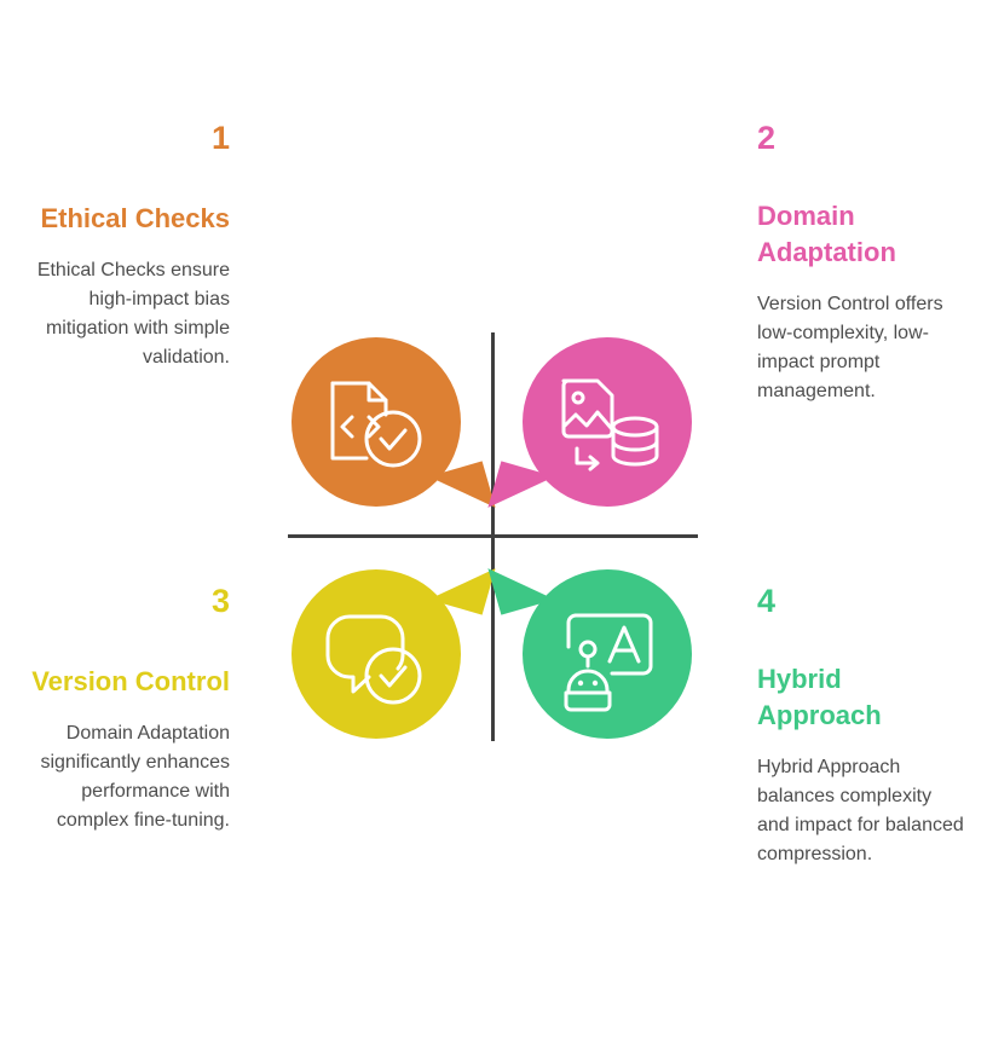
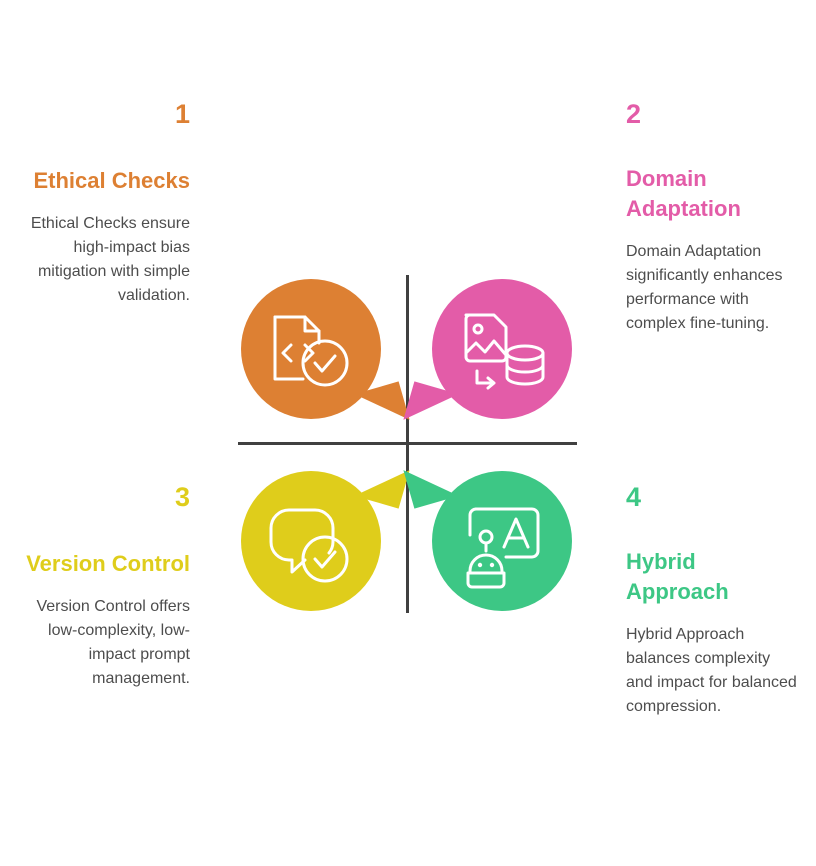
  1
  Ethical Checks
  Ethical Checks ensure high-impact bias mitigation with simple validation.
  2
  Domain Adaptation
- Version Control offers low-complexity, low-impact prompt management.
+ Domain Adaptation significantly enhances performance with complex fine-tuning.
  3
  Version Control
- Domain Adaptation significantly enhances performance with complex fine-tuning.
+ Version Control offers low-complexity, low-impact prompt management.
  4
  Hybrid Approach
  Hybrid Approach balances complexity and impact for balanced compression.
